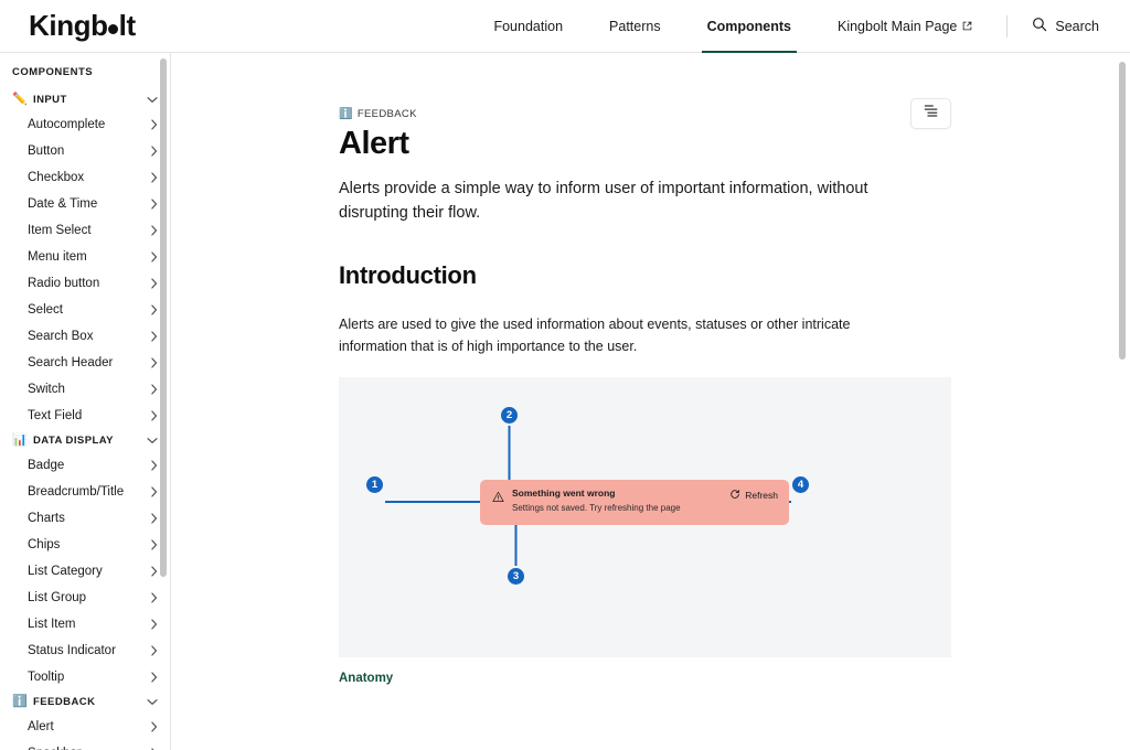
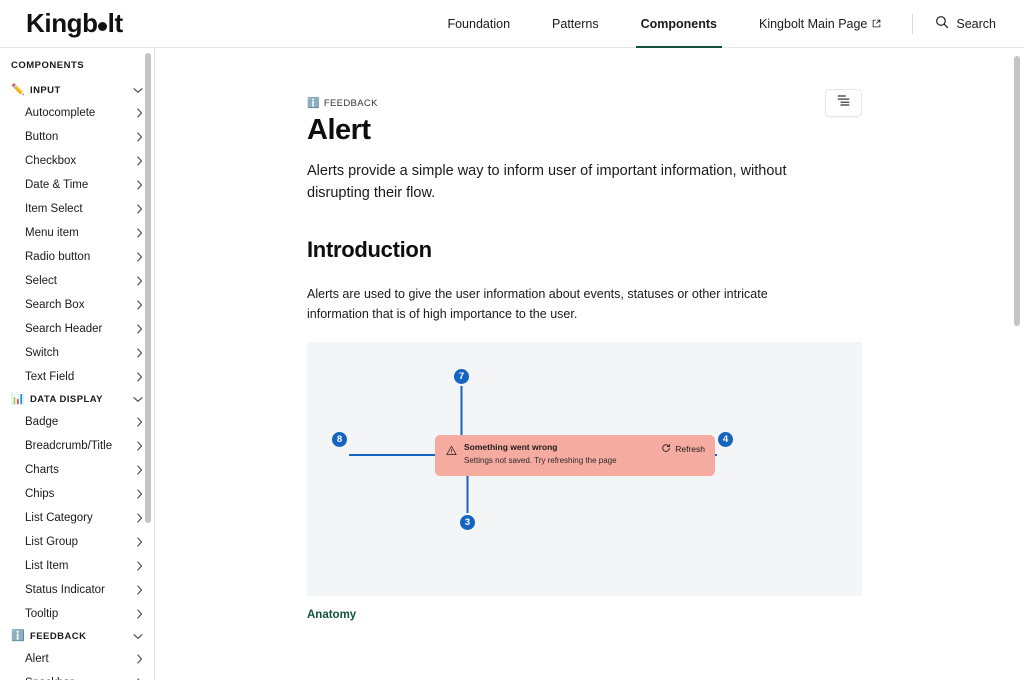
  Kingb
  lt
  Foundation
  Patterns
  Components
  Kingbolt Main Page
  Search
  COMPONENTS
  ✏️
  INPUT
  Autocomplete
  Button
  Checkbox
  Date & Time
  Item Select
  Menu item
  Radio button
  Select
  Search Box
  Search Header
  Switch
  Text Field
  📊
  DATA DISPLAY
  Badge
  Breadcrumb/Title
  Charts
  Chips
  List Category
  List Group
  List Item
  Status Indicator
  Tooltip
  ℹ️
  FEEDBACK
  Alert
  ℹ️
  FEEDBACK
  Alert
  Alerts provide a simple way to inform user of important information, without disrupting their flow.
  Introduction
- Alerts are used to give the used information about events, statuses or other intricate information that is of high importance to the user.
+ Alerts are used to give the user information about events, statuses or other intricate information that is of high importance to the user.
  Something went wrong
  Settings not saved. Try refreshing the page
  Refresh
- 1
+ 8
- 2
+ 7
  3
  4
  Anatomy
